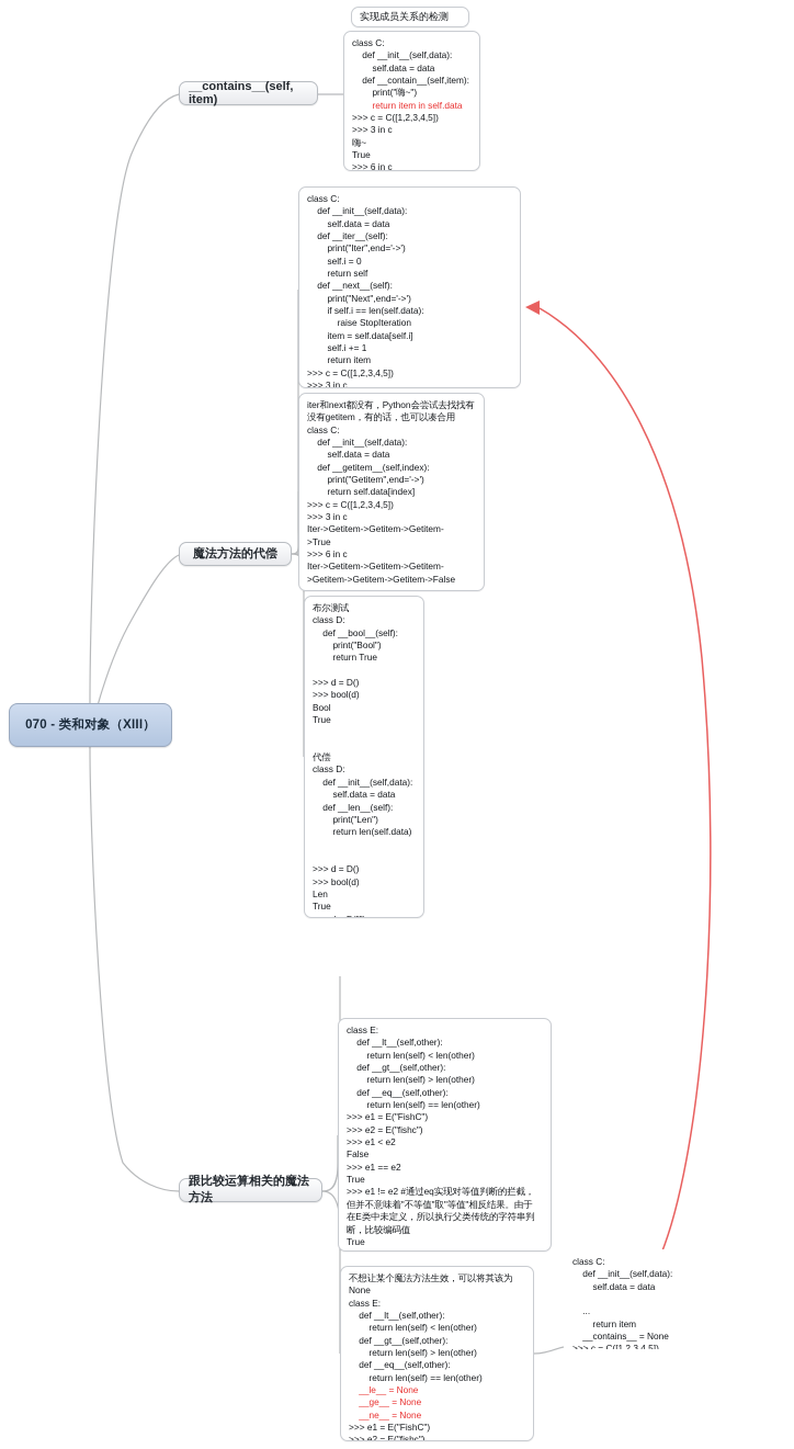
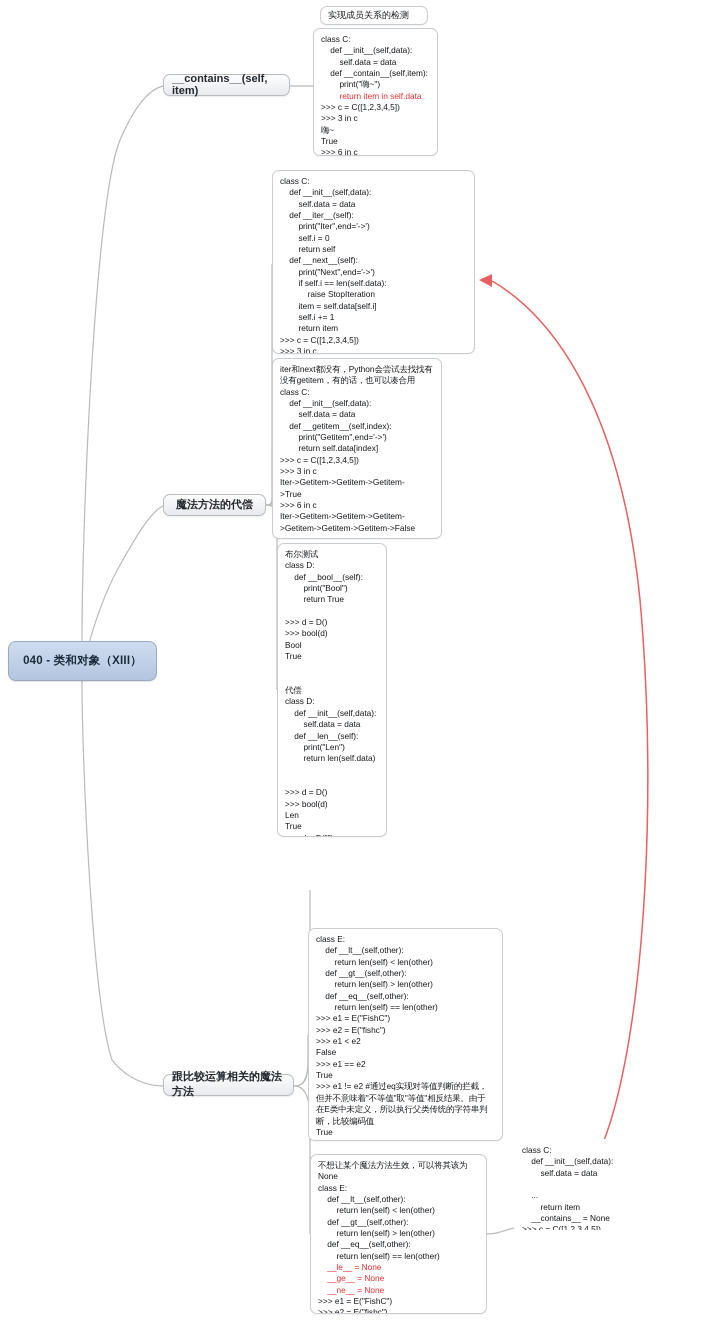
- 070 - 类和对象（XIII）
+ 040 - 类和对象（XIII）
  __contains__(self, item)
  魔法方法的代偿
  跟比较运算相关的魔法方法
  实现成员关系的检测
  class C:
  def __init__(self,data):
  self.data = data
  def __contain__(self,item):
  print("嗨~")
  return item in self.data
  >>> c = C([1,2,3,4,5])
  >>> 3 in c
  嗨~
  True
  >>> 6 in c
  class C:
  def __init__(self,data):
  self.data = data
  def __iter__(self):
  print("Iter",end='->')
  self.i = 0
  return self
  def __next__(self):
  print("Next",end='->')
  if self.i == len(self.data):
  raise StopIteration
  item = self.data[self.i]
  self.i += 1
  return item
  >>> c = C([1,2,3,4,5])
  >>> 3 in c
  iter和next都没有，Python会尝试去找找有
  没有getitem，有的话，也可以凑合用 class C:
  def __init__(self,data):
  self.data = data
  def __getitem__(self,index):
  print("Getitem",end='->')
  return self.data[index]
  >>> c = C([1,2,3,4,5])
  >>> 3 in c
  Iter->Getitem->Getitem->Getitem-
  >True
  >>> 6 in c
  Iter->Getitem->Getitem->Getitem-
  >Getitem->Getitem->Getitem->False
  布尔测试
  class D:
  def __bool__(self):
  print("Bool")
  return True
  >>> d = D()
  >>> bool(d)
  Bool
  True
  代偿
  class D:
  def __init__(self,data):
  self.data = data
  def __len__(self):
  print("Len")
  return len(self.data)
  >>> d = D()
  >>> bool(d)
  Len
  True
  class E:
  def __lt__(self,other):
  return len(self) < len(other)
  def __gt__(self,other):
  return len(self) > len(other)
  def __eq__(self,other):
  return len(self) == len(other)
  >>> e1 = E("FishC")
  >>> e2 = E("fishc")
  >>> e1 < e2
  False
  >>> e1 == e2
  True
  >>> e1 != e2 #通过eq实现对等值判断的拦截，
  但并不意味着"不等值"取"等值"相反结果。由于
  在E类中未定义，所以执行父类传统的字符串判
  断，比较编码值
  True
  不想让某个魔法方法生效，可以将其该为
  None class E:
  def __lt__(self,other):
  return len(self) < len(other)
  def __gt__(self,other):
  return len(self) > len(other)
  def __eq__(self,other):
  return len(self) == len(other)
  __le__ = None
  __ge__ = None
  __ne__ = None
  >>> e1 = E("FishC")
  >>> e2 = E("fishc")
  class C:
  def __init__(self,data):
  self.data = data
  ...
  return item
  __contains__ = None
  >>> c = C([1,2,3,4,5])
